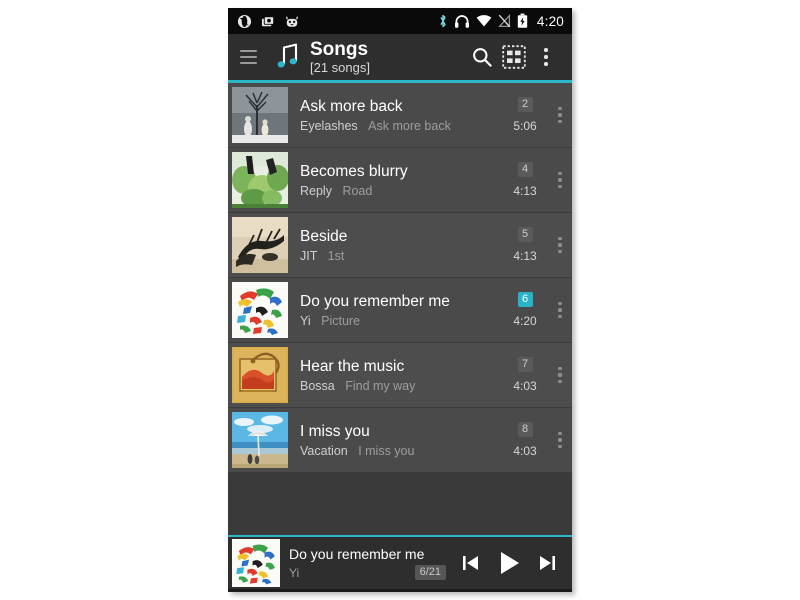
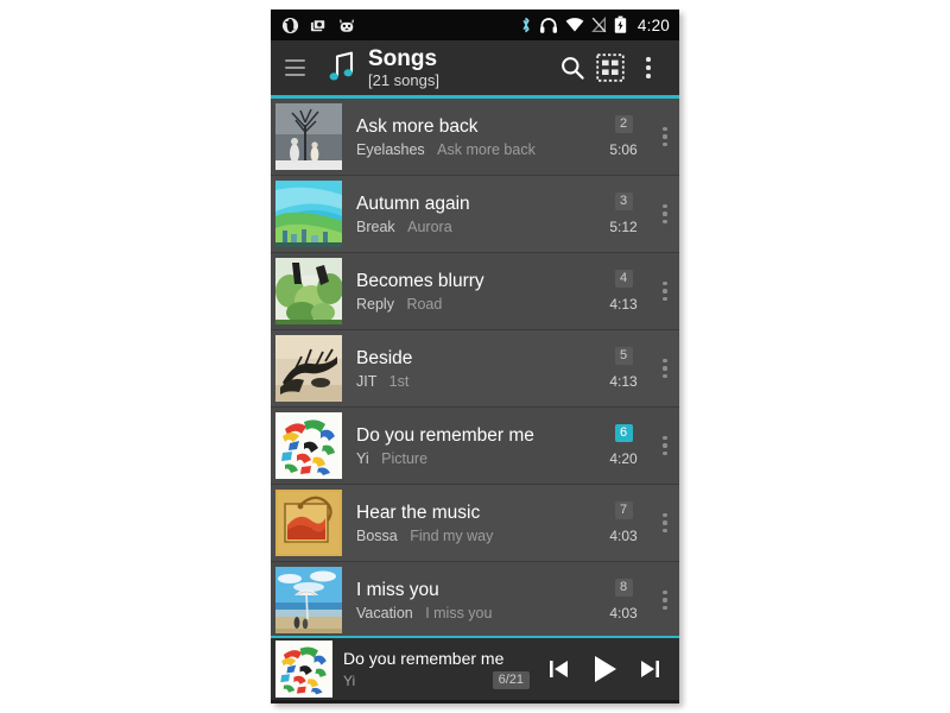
  4:20
  Songs
  [21 songs]
  Ask more back
  Eyelashes Ask more back
  2
  5:06
+ Autumn again
+ Break Aurora
+ 3
+ 5:12
  Becomes blurry
  Reply Road
  4
  4:13
  Beside
  JIT 1st
  5
  4:13
  Do you remember me
  Yi Picture
  6
  4:20
  Hear the music
  Bossa Find my way
  7
  4:03
  I miss you
  Vacation I miss you
  8
  4:03
  Do you remember me
  Yi
  6/21
